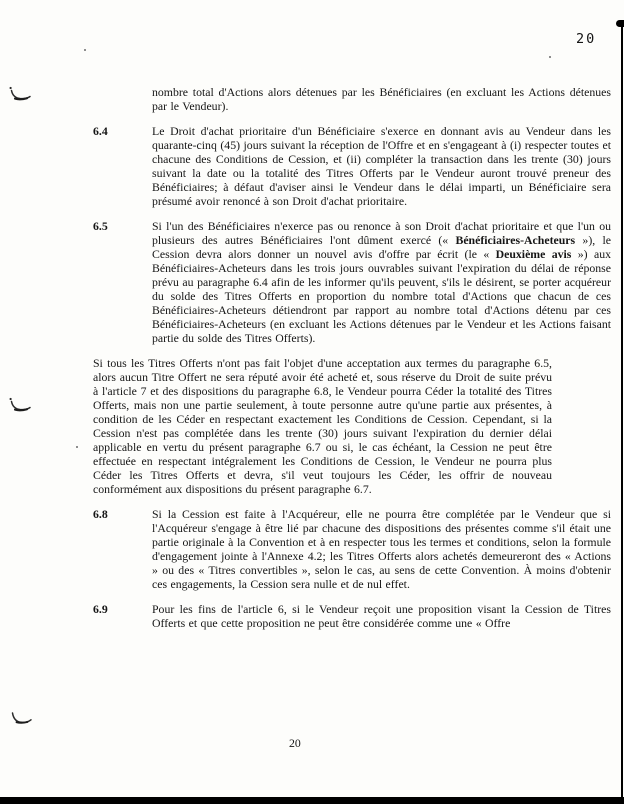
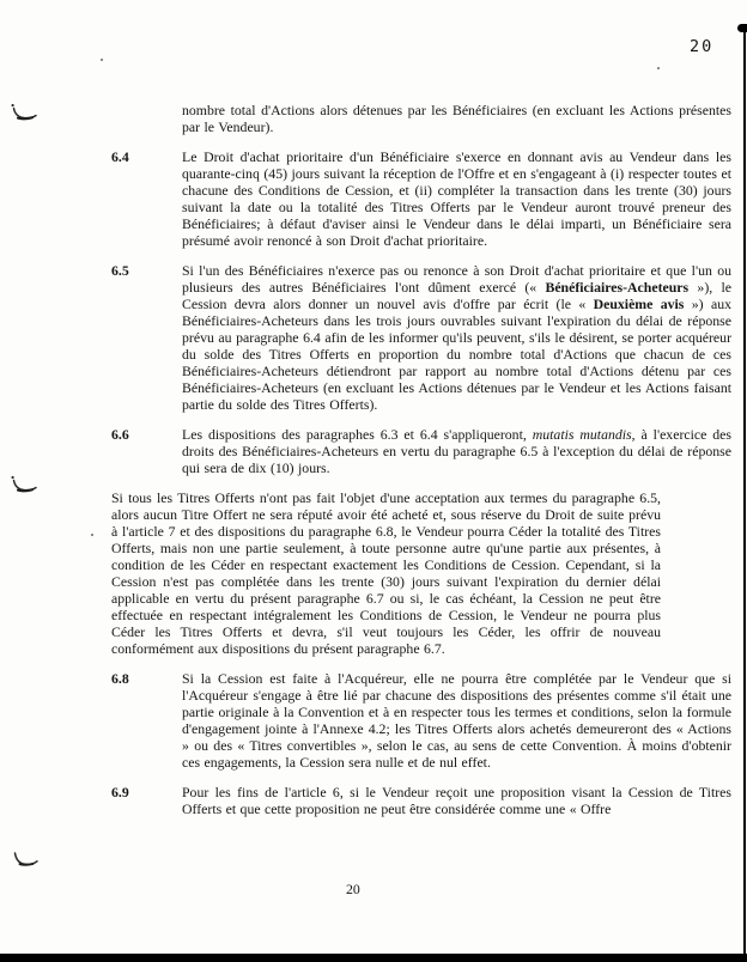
  20
- nombre total d'Actions alors détenues par les Bénéficiaires (en excluant les Actions détenues par le Vendeur).
+ nombre total d'Actions alors détenues par les Bénéficiaires (en excluant les Actions présentes par le Vendeur).
  6.4
  Le Droit d'achat prioritaire d'un Bénéficiaire s'exerce en donnant avis au Vendeur dans les quarante-cinq (45) jours suivant la réception de l'Offre et en s'engageant à (i) respecter toutes et chacune des Conditions de Cession, et (ii) compléter la transaction dans les trente (30) jours suivant la date ou la totalité des Titres Offerts par le Vendeur auront trouvé preneur des Bénéficiaires; à défaut d'aviser ainsi le Vendeur dans le délai imparti, un Bénéficiaire sera présumé avoir renoncé à son Droit d'achat prioritaire.
  6.5
  Si l'un des Bénéficiaires n'exerce pas ou renonce à son Droit d'achat prioritaire et que l'un ou plusieurs des autres Bénéficiaires l'ont dûment exercé (« Bénéficiaires-Acheteurs »), le Cession devra alors donner un nouvel avis d'offre par écrit (le « Deuxième avis ») aux Bénéficiaires-Acheteurs dans les trois jours ouvrables suivant l'expiration du délai de réponse prévu au paragraphe 6.4 afin de les informer qu'ils peuvent, s'ils le désirent, se porter acquéreur du solde des Titres Offerts en proportion du nombre total d'Actions que chacun de ces Bénéficiaires-Acheteurs détiendront par rapport au nombre total d'Actions détenu par ces Bénéficiaires-Acheteurs (en excluant les Actions détenues par le Vendeur et les Actions faisant partie du solde des Titres Offerts).
+ 6.6
+ Les dispositions des paragraphes 6.3 et 6.4 s'appliqueront, mutatis mutandis, à l'exercice des droits des Bénéficiaires-Acheteurs en vertu du paragraphe 6.5 à l'exception du délai de réponse qui sera de dix (10) jours.
  Si tous les Titres Offerts n'ont pas fait l'objet d'une acceptation aux termes du paragraphe 6.5, alors aucun Titre Offert ne sera réputé avoir été acheté et, sous réserve du Droit de suite prévu à l'article 7 et des dispositions du paragraphe 6.8, le Vendeur pourra Céder la totalité des Titres Offerts, mais non une partie seulement, à toute personne autre qu'une partie aux présentes, à condition de les Céder en respectant exactement les Conditions de Cession. Cependant, si la Cession n'est pas complétée dans les trente (30) jours suivant l'expiration du dernier délai applicable en vertu du présent paragraphe 6.7 ou si, le cas échéant, la Cession ne peut être effectuée en respectant intégralement les Conditions de Cession, le Vendeur ne pourra plus Céder les Titres Offerts et devra, s'il veut toujours les Céder, les offrir de nouveau conformément aux dispositions du présent paragraphe 6.7.
  6.8
  Si la Cession est faite à l'Acquéreur, elle ne pourra être complétée par le Vendeur que si l'Acquéreur s'engage à être lié par chacune des dispositions des présentes comme s'il était une partie originale à la Convention et à en respecter tous les termes et conditions, selon la formule d'engagement jointe à l'Annexe 4.2; les Titres Offerts alors achetés demeureront des « Actions » ou des « Titres convertibles », selon le cas, au sens de cette Convention. À moins d'obtenir ces engagements, la Cession sera nulle et de nul effet.
  6.9
  Pour les fins de l'article 6, si le Vendeur reçoit une proposition visant la Cession de Titres Offerts et que cette proposition ne peut être considérée comme une « Offre
  20
